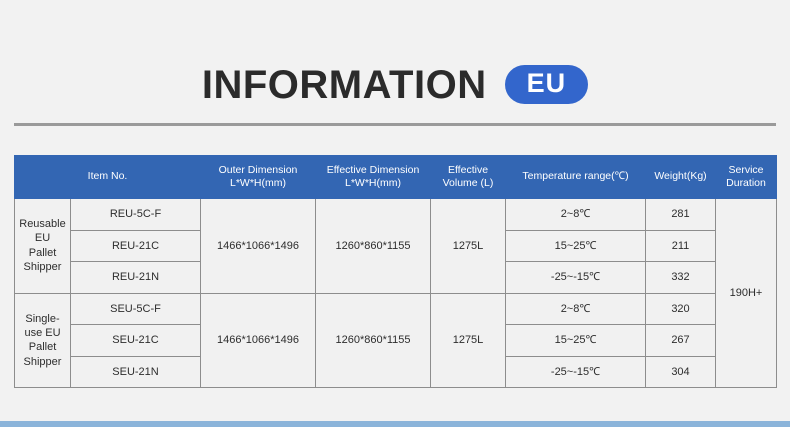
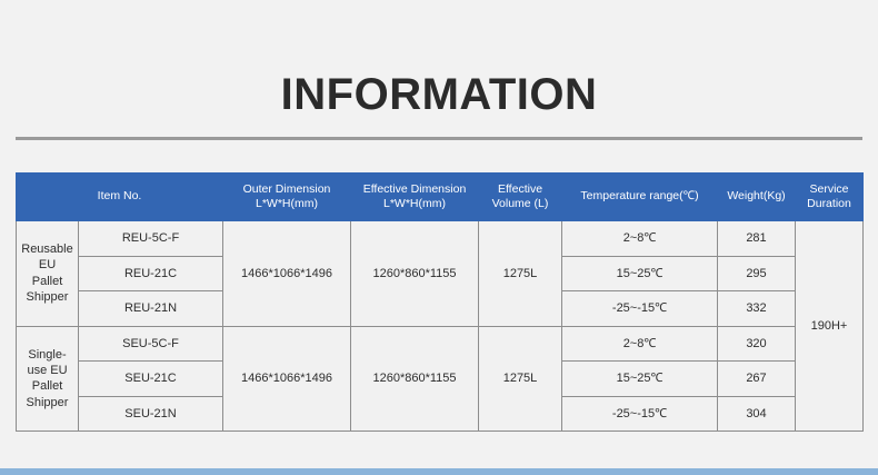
  INFORMATION
- EU
  Item No.	Outer Dimension L*W*H(mm)	Effective Dimension L*W*H(mm)	Effective Volume (L)	Temperature range(℃)	Weight(Kg)	Service Duration
  Reusable EU Pallet Shipper	REU-5C-F	1466*1066*1496	1260*860*1155	1275L	2~8℃	281	190H+
- REU-21C	15~25℃	211
+ REU-21C	15~25℃	295
  REU-21N	-25~-15℃	332
  Single-use EU Pallet Shipper	SEU-5C-F	1466*1066*1496	1260*860*1155	1275L	2~8℃	320
  SEU-21C	15~25℃	267
  SEU-21N	-25~-15℃	304
